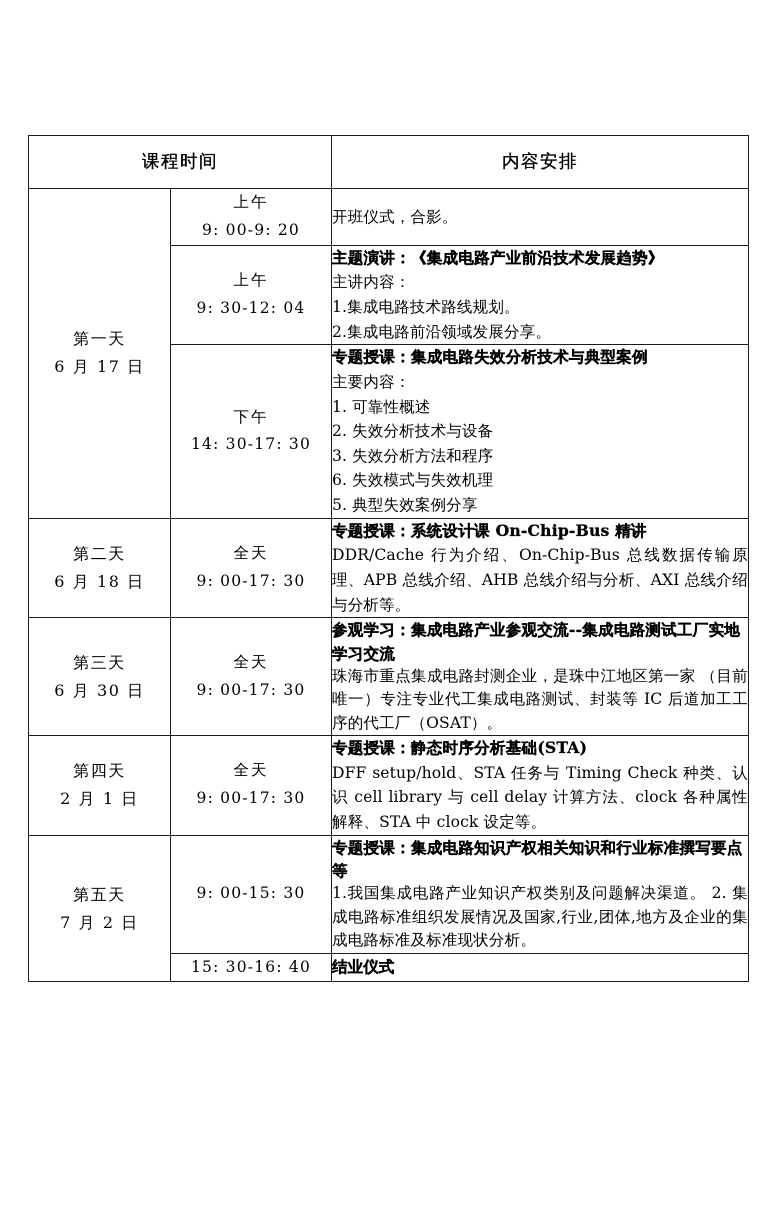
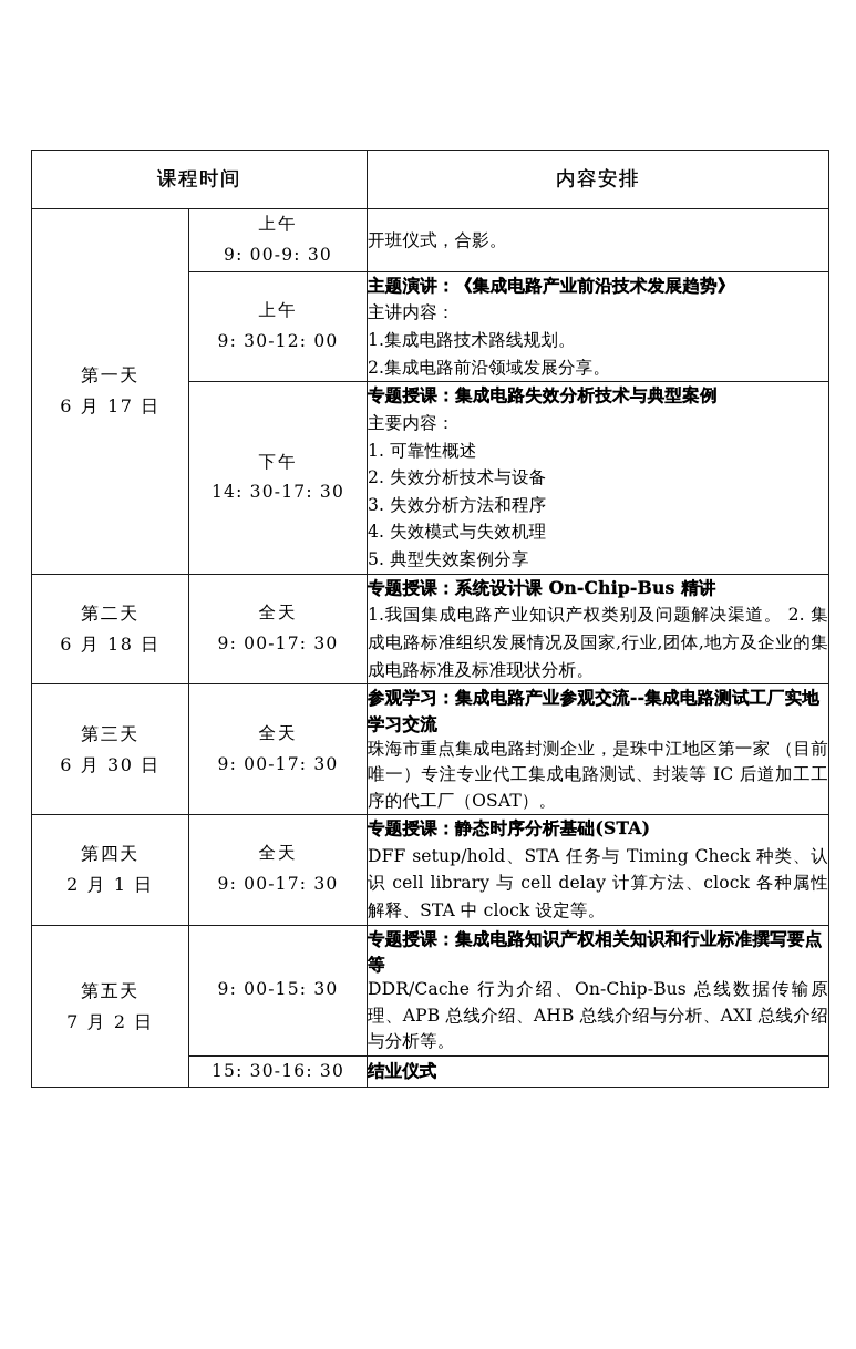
  课程时间	内容安排
- 第一天 6 月 17 日	上午 9: 00-9: 20	开班仪式，合影。
+ 第一天 6 月 17 日	上午 9: 00-9: 30	开班仪式，合影。
- 上午 9: 30-12: 04	主题演讲：《集成电路产业前沿技术发展趋势》 主讲内容： 1.集成电路技术路线规划。 2.集成电路前沿领域发展分享。
+ 上午 9: 30-12: 00	主题演讲：《集成电路产业前沿技术发展趋势》 主讲内容： 1.集成电路技术路线规划。 2.集成电路前沿领域发展分享。
- 下午 14: 30-17: 30	专题授课：集成电路失效分析技术与典型案例 主要内容： 1. 可靠性概述 2. 失效分析技术与设备 3. 失效分析方法和程序 6. 失效模式与失效机理 5. 典型失效案例分享
+ 下午 14: 30-17: 30	专题授课：集成电路失效分析技术与典型案例 主要内容： 1. 可靠性概述 2. 失效分析技术与设备 3. 失效分析方法和程序 4. 失效模式与失效机理 5. 典型失效案例分享
- 第二天 6 月 18 日	全天 9: 00-17: 30	专题授课：系统设计课 On-Chip-Bus 精讲 DDR/Cache 行为介绍、On-Chip-Bus 总线数据传输原理、APB 总线介绍、AHB 总线介绍与分析、AXI 总线介绍与分析等。
+ 第二天 6 月 18 日	全天 9: 00-17: 30	专题授课：系统设计课 On-Chip-Bus 精讲 1.我国集成电路产业知识产权类别及问题解决渠道。 2. 集成电路标准组织发展情况及国家,行业,团体,地方及企业的集成电路标准及标准现状分析。
  第三天 6 月 30 日	全天 9: 00-17: 30	参观学习：集成电路产业参观交流--集成电路测试工厂实地学习交流 珠海市重点集成电路封测企业，是珠中江地区第一家 （目前唯一）专注专业代工集成电路测试、封装等 IC 后道加工工序的代工厂（OSAT）。
  第四天 2 月 1 日	全天 9: 00-17: 30	专题授课：静态时序分析基础(STA) DFF setup/hold、STA 任务与 Timing Check 种类、认识 cell library 与 cell delay 计算方法、clock 各种属性解释、STA 中 clock 设定等。
- 第五天 7 月 2 日	9: 00-15: 30	专题授课：集成电路知识产权相关知识和行业标准撰写要点等 1.我国集成电路产业知识产权类别及问题解决渠道。 2. 集成电路标准组织发展情况及国家,行业,团体,地方及企业的集成电路标准及标准现状分析。
+ 第五天 7 月 2 日	9: 00-15: 30	专题授课：集成电路知识产权相关知识和行业标准撰写要点等 DDR/Cache 行为介绍、On-Chip-Bus 总线数据传输原理、APB 总线介绍、AHB 总线介绍与分析、AXI 总线介绍与分析等。
- 15: 30-16: 40	结业仪式
+ 15: 30-16: 30	结业仪式
